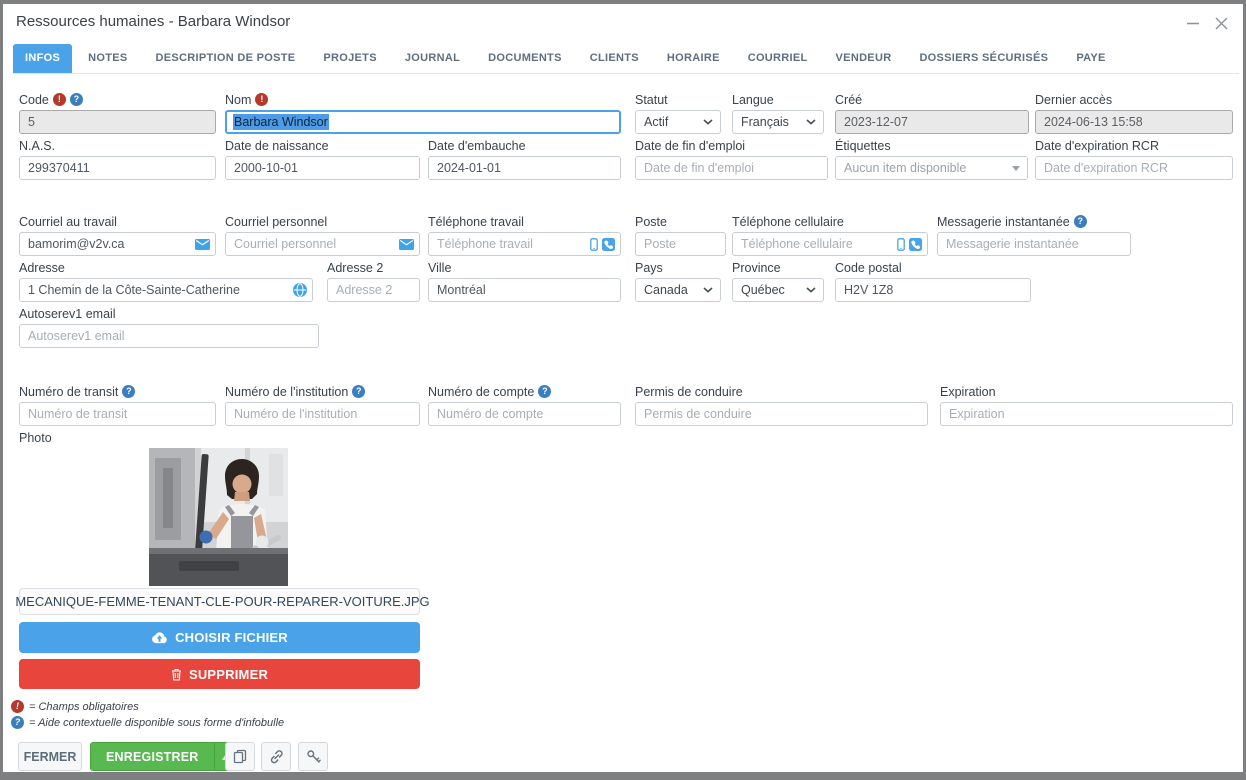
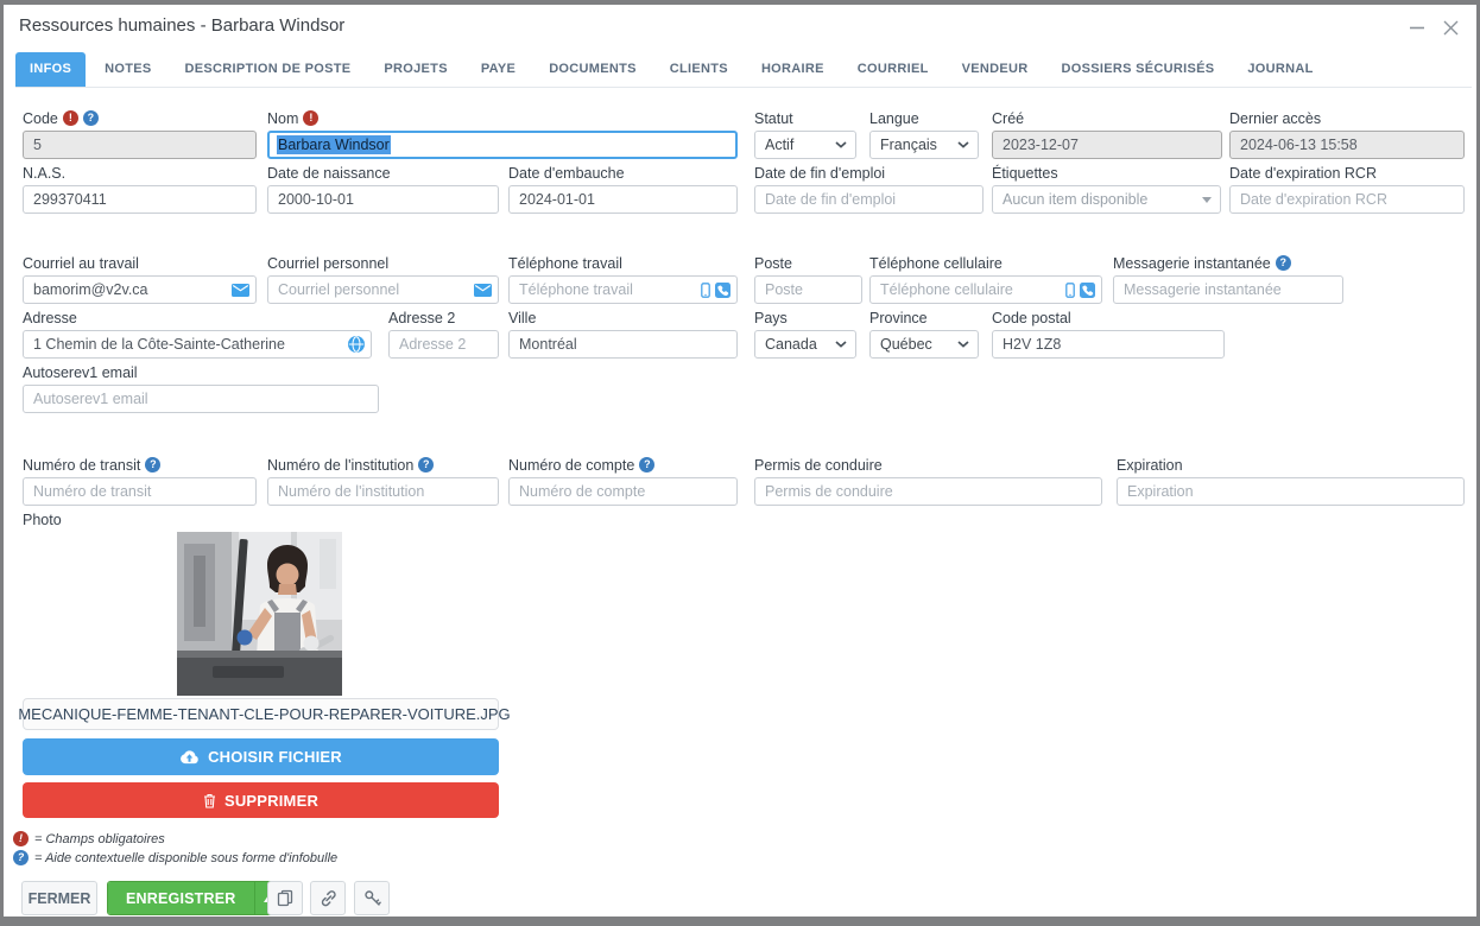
  Ressources humaines - Barbara Windsor
  INFOS
  NOTES
  DESCRIPTION DE POSTE
  PROJETS
- JOURNAL
+ PAYE
  DOCUMENTS
  CLIENTS
  HORAIRE
  COURRIEL
  VENDEUR
  DOSSIERS SÉCURISÉS
- PAYE
+ JOURNAL
  Code
  !
  ?
  5
  Nom
  !
  Barbara Windsor
  Statut
  Actif
  Langue
  Français
  Créé
  2023-12-07
  Dernier accès
  2024-06-13 15:58
  N.A.S.
  299370411
  Date de naissance
  2000-10-01
  Date d'embauche
  2024-01-01
  Date de fin d'emploi
  Date de fin d'emploi
  Étiquettes
  Aucun item disponible
  Date d'expiration RCR
  Date d'expiration RCR
  Courriel au travail
  bamorim@v2v.ca
  Courriel personnel
  Courriel personnel
  Téléphone travail
  Téléphone travail
  Poste
  Poste
  Téléphone cellulaire
  Téléphone cellulaire
  Messagerie instantanée
  ?
  Messagerie instantanée
  Adresse
  1 Chemin de la Côte-Sainte-Catherine
  Adresse 2
  Adresse 2
  Ville
  Montréal
  Pays
  Canada
  Province
  Québec
  Code postal
  H2V 1Z8
  Autoserev1 email
  Autoserev1 email
  Numéro de transit
  ?
  Numéro de transit
  Numéro de l'institution
  ?
  Numéro de l'institution
  Numéro de compte
  ?
  Numéro de compte
  Permis de conduire
  Permis de conduire
  Expiration
  Expiration
  Photo
  MECANIQUE-FEMME-TENANT-CLE-POUR-REPARER-VOITURE.JPG
  CHOISIR FICHIER
  SUPPRIMER
  !
  = Champs obligatoires
  ?
  = Aide contextuelle disponible sous forme d'infobulle
  FERMER
  ENREGISTRER
